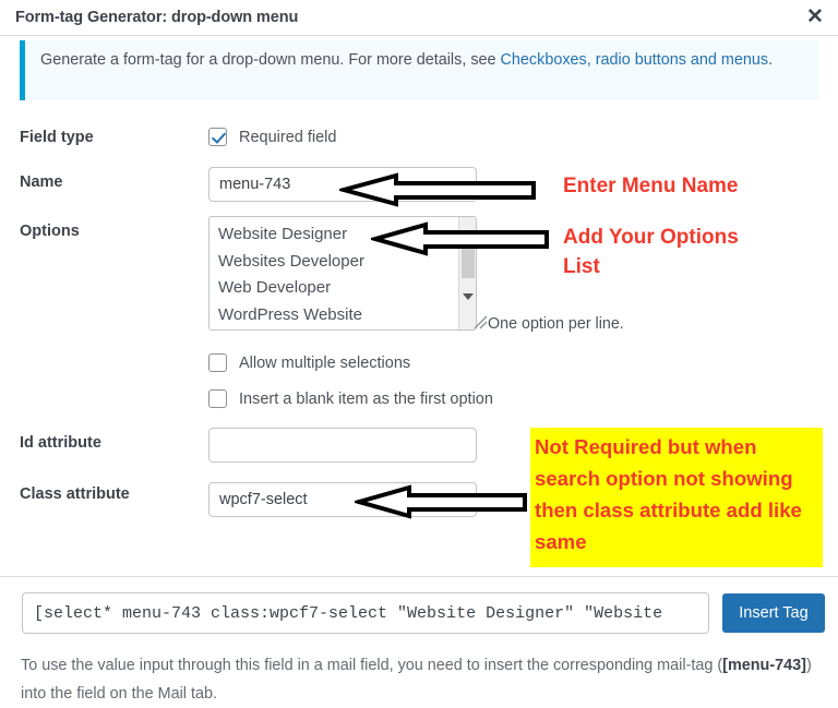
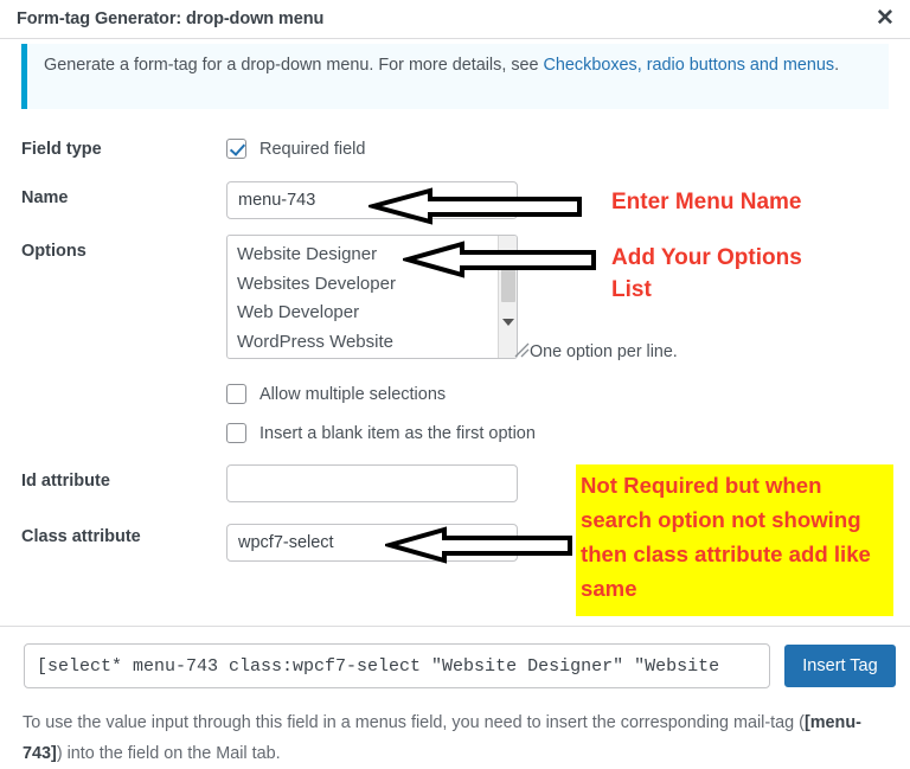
  Form-tag Generator: drop-down menu
  ✕
  Generate a form-tag for a drop-down menu. For more details, see Checkboxes, radio buttons and menus.
  Field type
  Required field
  Name
  menu-743
  Options
  Website Designer
  Websites Developer
  Web Developer
  WordPress Website
  One option per line.
  Allow multiple selections
  Insert a blank item as the first option
  Id attribute
  Class attribute
  wpcf7-select
  Enter Menu Name
  Add Your Options
  List
  Not Required but when search option not showing then class attribute add like same
  [select* menu-743 class:wpcf7-select "Website Designer" "Website
  Insert Tag
- To use the value input through this field in a mail field, you need to insert the corresponding mail-tag ([menu-743]) into the field on the Mail tab.
+ To use the value input through this field in a menus field, you need to insert the corresponding mail-tag ([menu-743]) into the field on the Mail tab.
